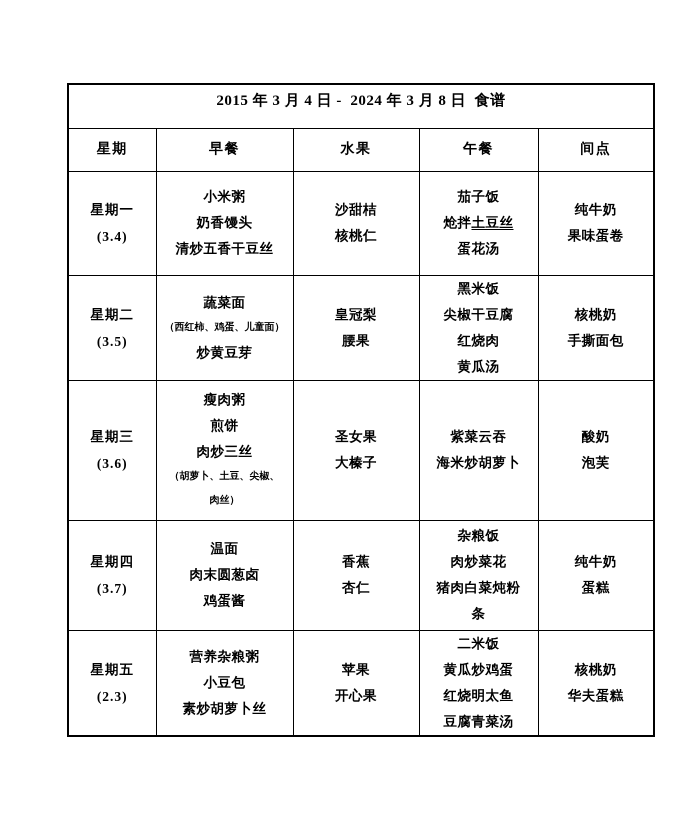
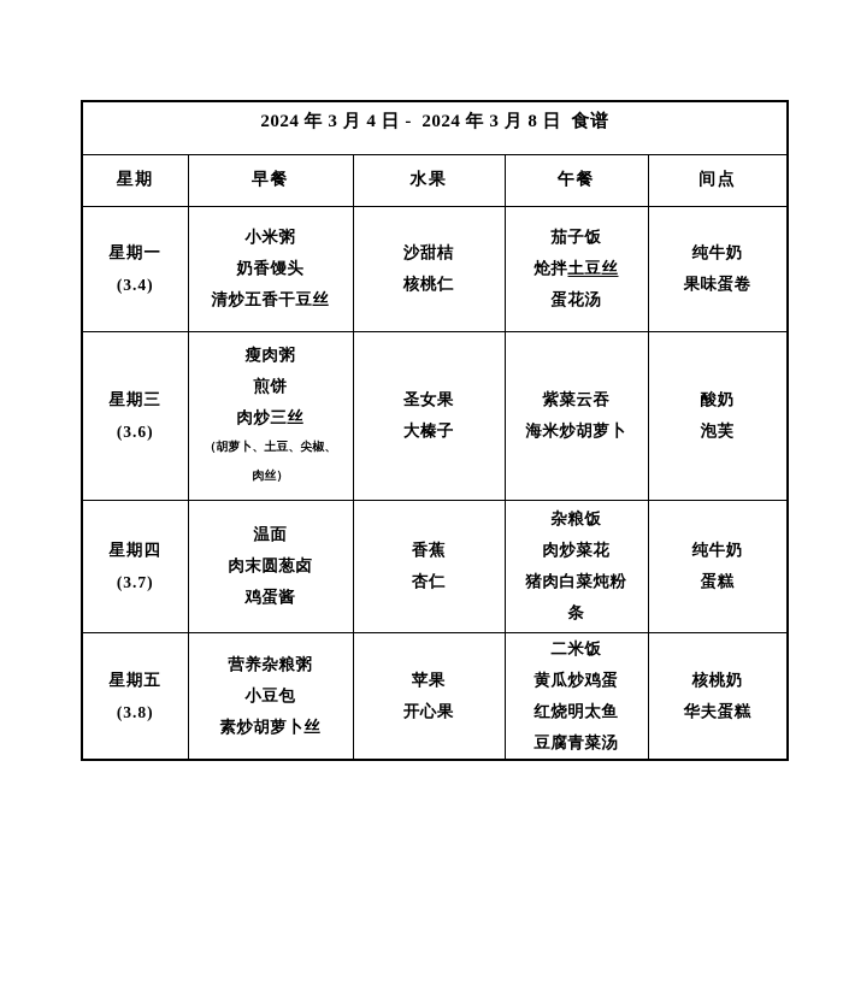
- 2015 年 3 月 4 日 - 2024 年 3 月 8 日 食谱
+ 2024 年 3 月 4 日 - 2024 年 3 月 8 日 食谱
  星期	早餐	水果	午餐	间点
  星期一 (3.4)	小米粥 奶香馒头 清炒五香干豆丝	沙甜桔 核桃仁	茄子饭 炝拌土豆丝 蛋花汤	纯牛奶 果味蛋卷
- 星期二 (3.5)	蔬菜面 （西红柿、鸡蛋、儿童面） 炒黄豆芽	皇冠梨 腰果	黑米饭 尖椒干豆腐 红烧肉 黄瓜汤	核桃奶 手撕面包
  星期三 (3.6)	瘦肉粥 煎饼 肉炒三丝 （胡萝卜、土豆、尖椒、 肉丝）	圣女果 大榛子	紫菜云吞 海米炒胡萝卜	酸奶 泡芙
  星期四 (3.7)	温面 肉末圆葱卤 鸡蛋酱	香蕉 杏仁	杂粮饭 肉炒菜花 猪肉白菜炖粉 条	纯牛奶 蛋糕
- 星期五 (2.3)	营养杂粮粥 小豆包 素炒胡萝卜丝	苹果 开心果	二米饭 黄瓜炒鸡蛋 红烧明太鱼 豆腐青菜汤	核桃奶 华夫蛋糕
+ 星期五 (3.8)	营养杂粮粥 小豆包 素炒胡萝卜丝	苹果 开心果	二米饭 黄瓜炒鸡蛋 红烧明太鱼 豆腐青菜汤	核桃奶 华夫蛋糕
